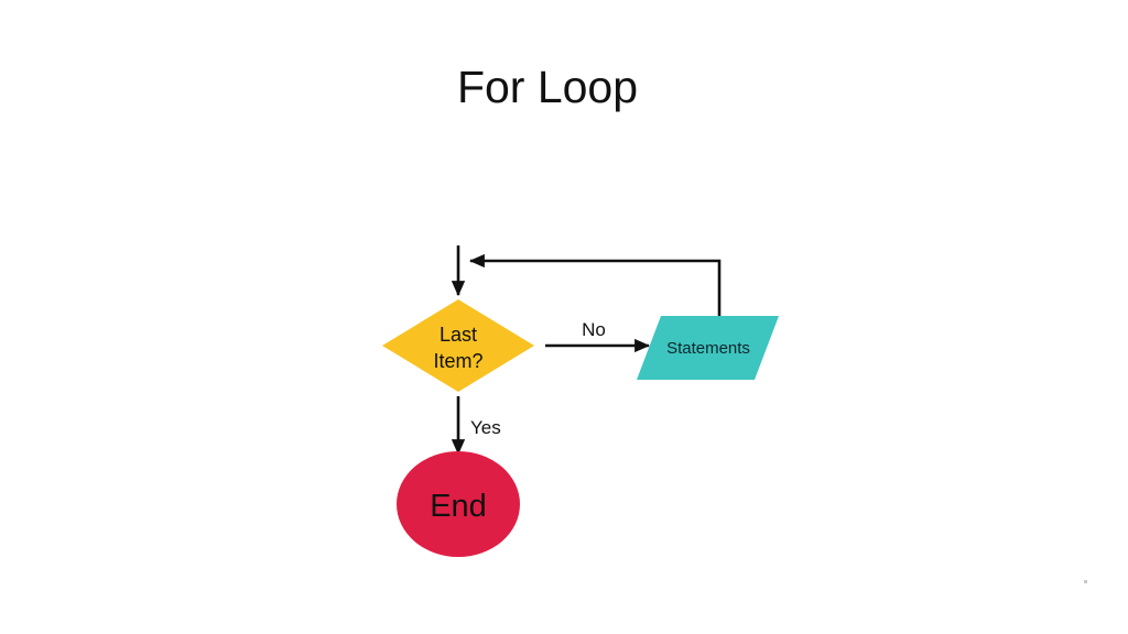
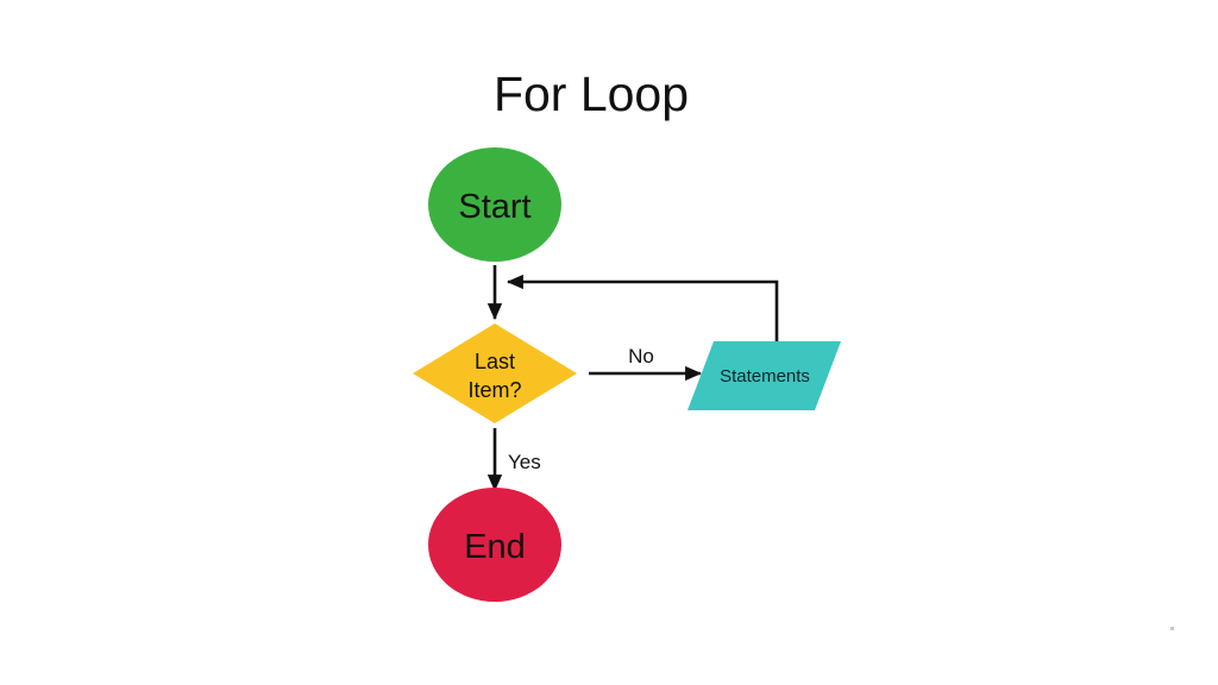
  For Loop
+ Start
  Last
  Item?
  No
  Statements
  Yes
  End
